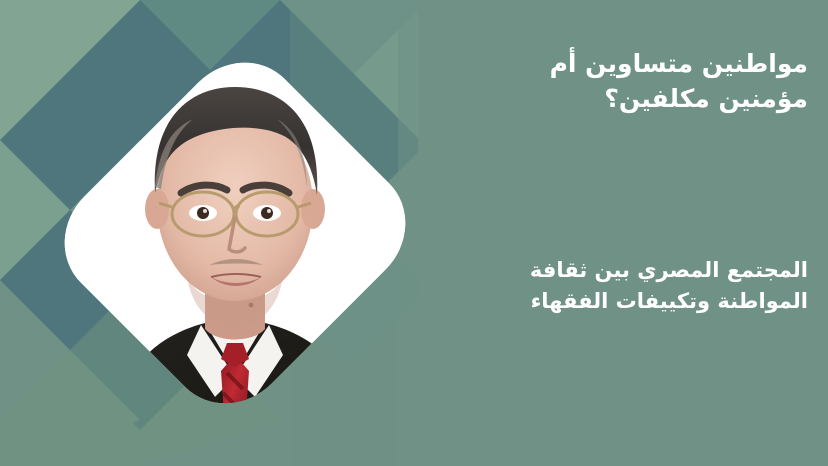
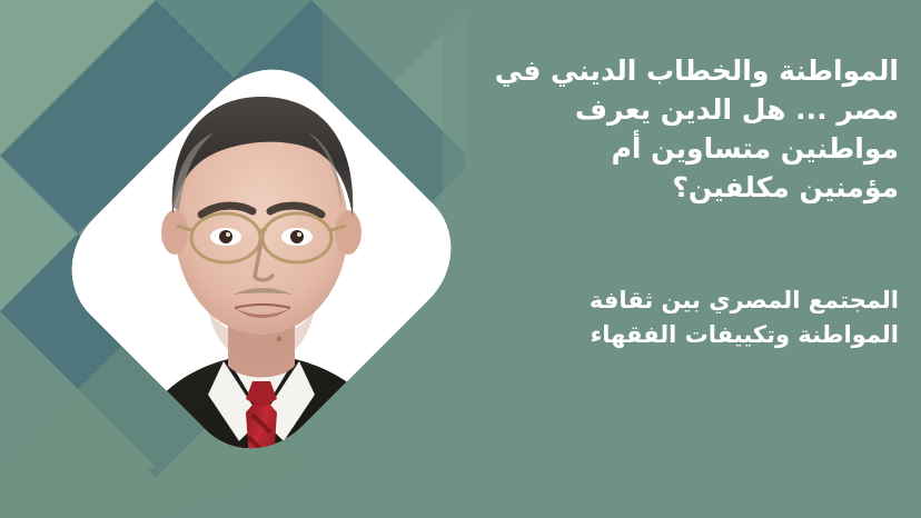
+ المواطنة والخطاب الديني في
+ مصر ... هل الدين يعرف
  مواطنين متساوين أم
  مؤمنين مكلفين؟
  المجتمع المصري بين ثقافة
  المواطنة وتكييفات الفقهاء
